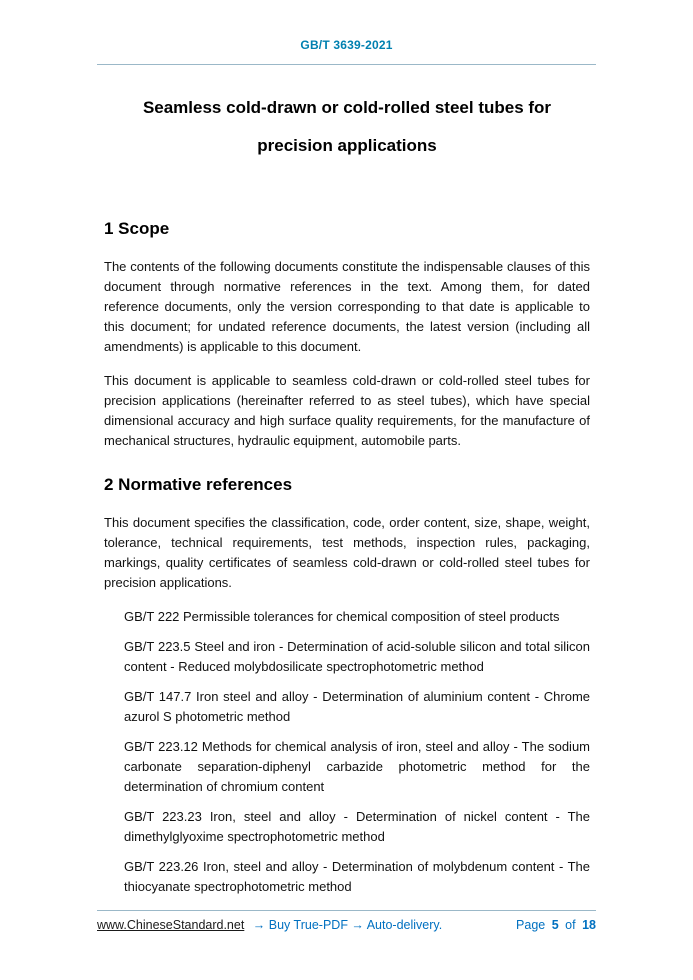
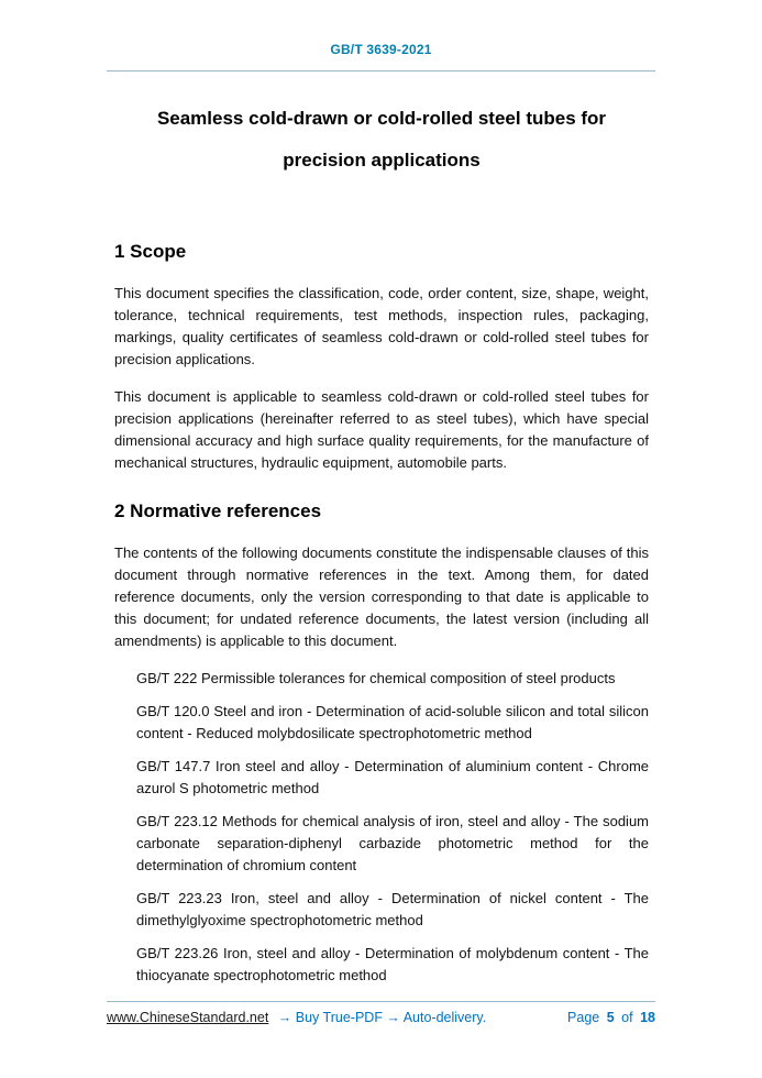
  GB/T 3639-2021
  Seamless cold-drawn or cold-rolled steel tubes for
  precision applications
  1 Scope
- The contents of the following documents constitute the indispensable clauses of this document through normative references in the text. Among them, for dated reference documents, only the version corresponding to that date is applicable to this document; for undated reference documents, the latest version (including all amendments) is applicable to this document.
+ This document specifies the classification, code, order content, size, shape, weight, tolerance, technical requirements, test methods, inspection rules, packaging, markings, quality certificates of seamless cold-drawn or cold-rolled steel tubes for precision applications.
  This document is applicable to seamless cold-drawn or cold-rolled steel tubes for precision applications (hereinafter referred to as steel tubes), which have special dimensional accuracy and high surface quality requirements, for the manufacture of mechanical structures, hydraulic equipment, automobile parts.
  2 Normative references
- This document specifies the classification, code, order content, size, shape, weight, tolerance, technical requirements, test methods, inspection rules, packaging, markings, quality certificates of seamless cold-drawn or cold-rolled steel tubes for precision applications.
+ The contents of the following documents constitute the indispensable clauses of this document through normative references in the text. Among them, for dated reference documents, only the version corresponding to that date is applicable to this document; for undated reference documents, the latest version (including all amendments) is applicable to this document.
  GB/T 222 Permissible tolerances for chemical composition of steel products
- GB/T 223.5 Steel and iron - Determination of acid-soluble silicon and total silicon content - Reduced molybdosilicate spectrophotometric method
+ GB/T 120.0 Steel and iron - Determination of acid-soluble silicon and total silicon content - Reduced molybdosilicate spectrophotometric method
  GB/T 147.7 Iron steel and alloy - Determination of aluminium content - Chrome azurol S photometric method
  GB/T 223.12 Methods for chemical analysis of iron, steel and alloy - The sodium carbonate separation-diphenyl carbazide photometric method for the determination of chromium content
  GB/T 223.23 Iron, steel and alloy - Determination of nickel content - The dimethylglyoxime spectrophotometric method
  GB/T 223.26 Iron, steel and alloy - Determination of molybdenum content - The thiocyanate spectrophotometric method
  www.ChineseStandard.net → Buy True-PDF → Auto-delivery.
  Page 5 of 18
